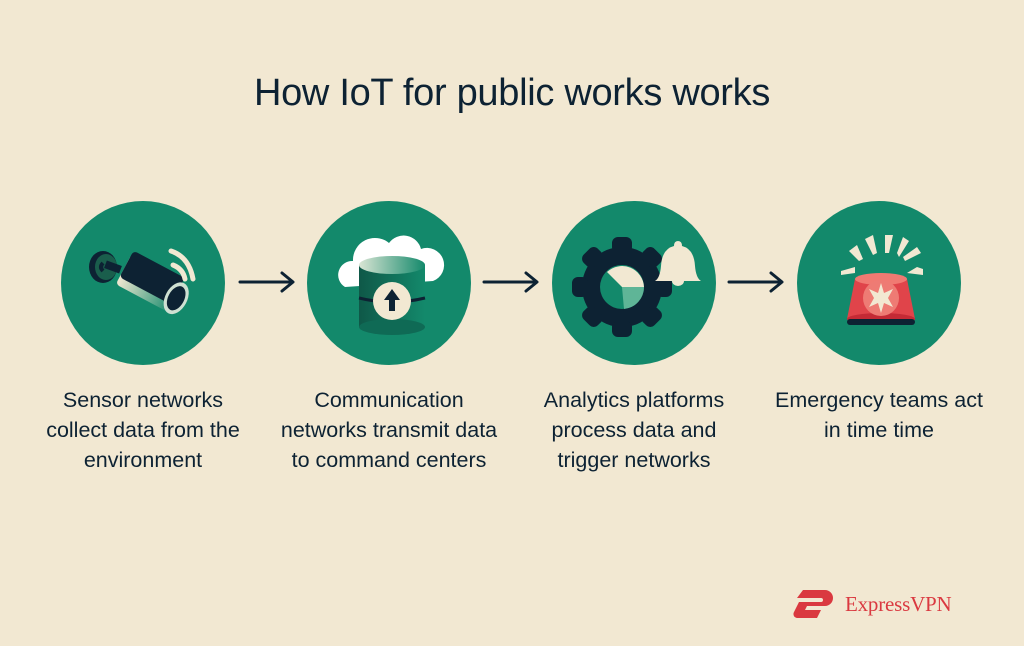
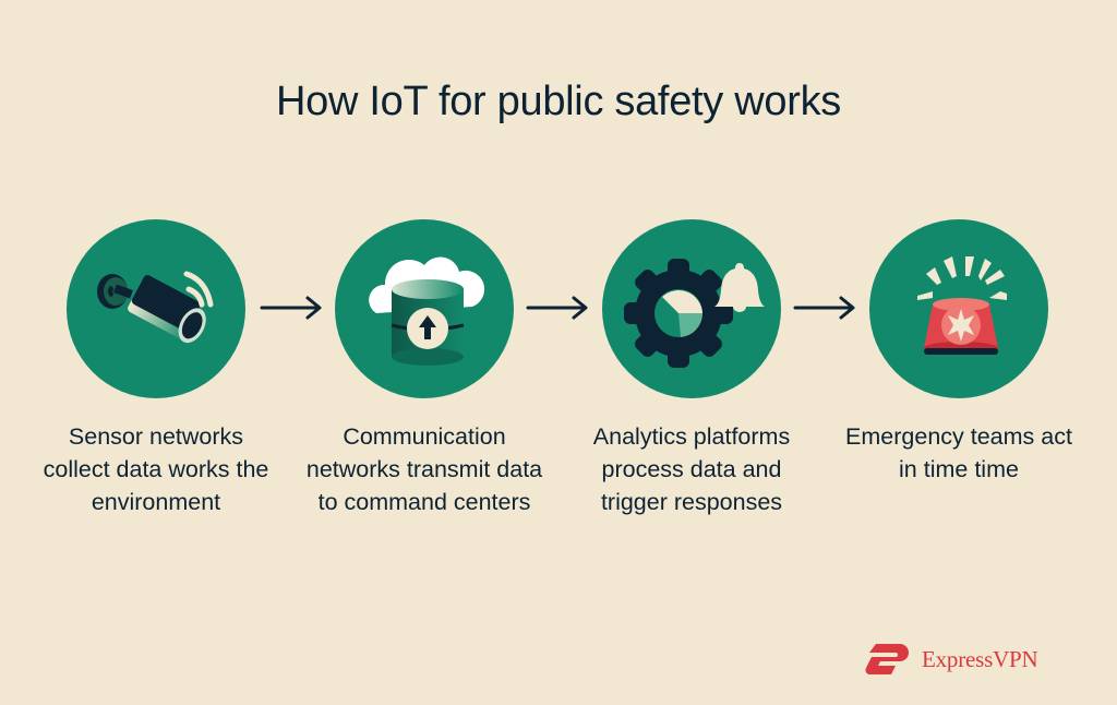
- How IoT for public works works
+ How IoT for public safety works
- Sensor networks collect data from the environment
+ Sensor networks collect data works the environment
  Communication networks transmit data to command centers
- Analytics platforms process data and trigger networks
+ Analytics platforms process data and trigger responses
  Emergency teams act in time time
  ExpressVPN
